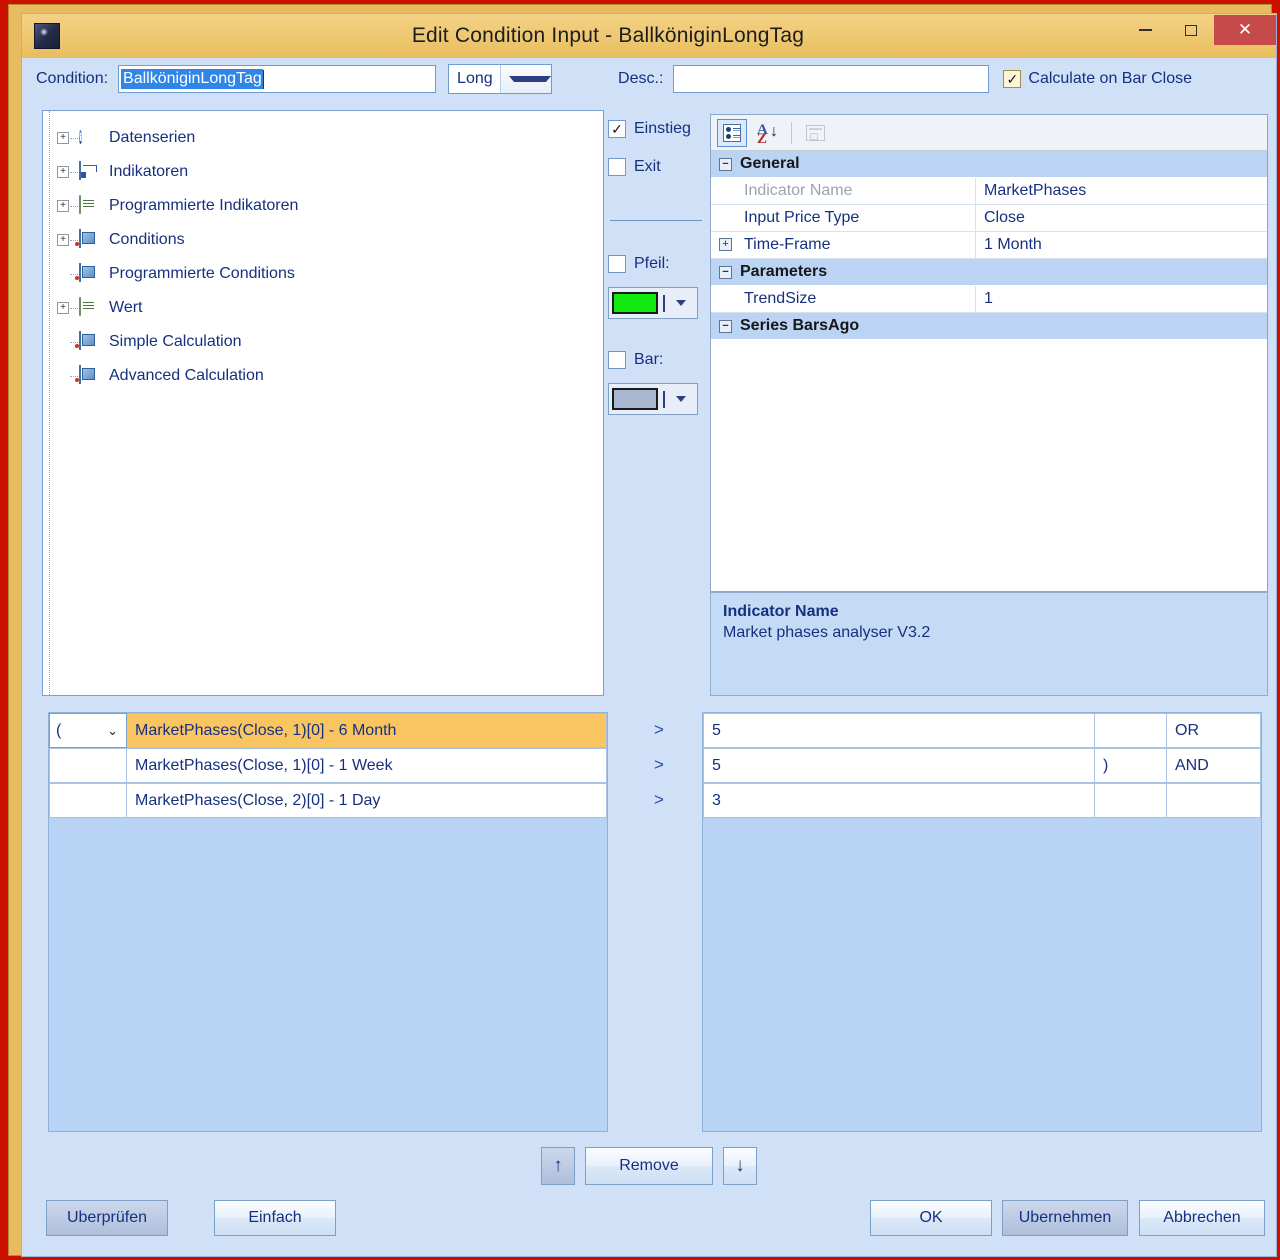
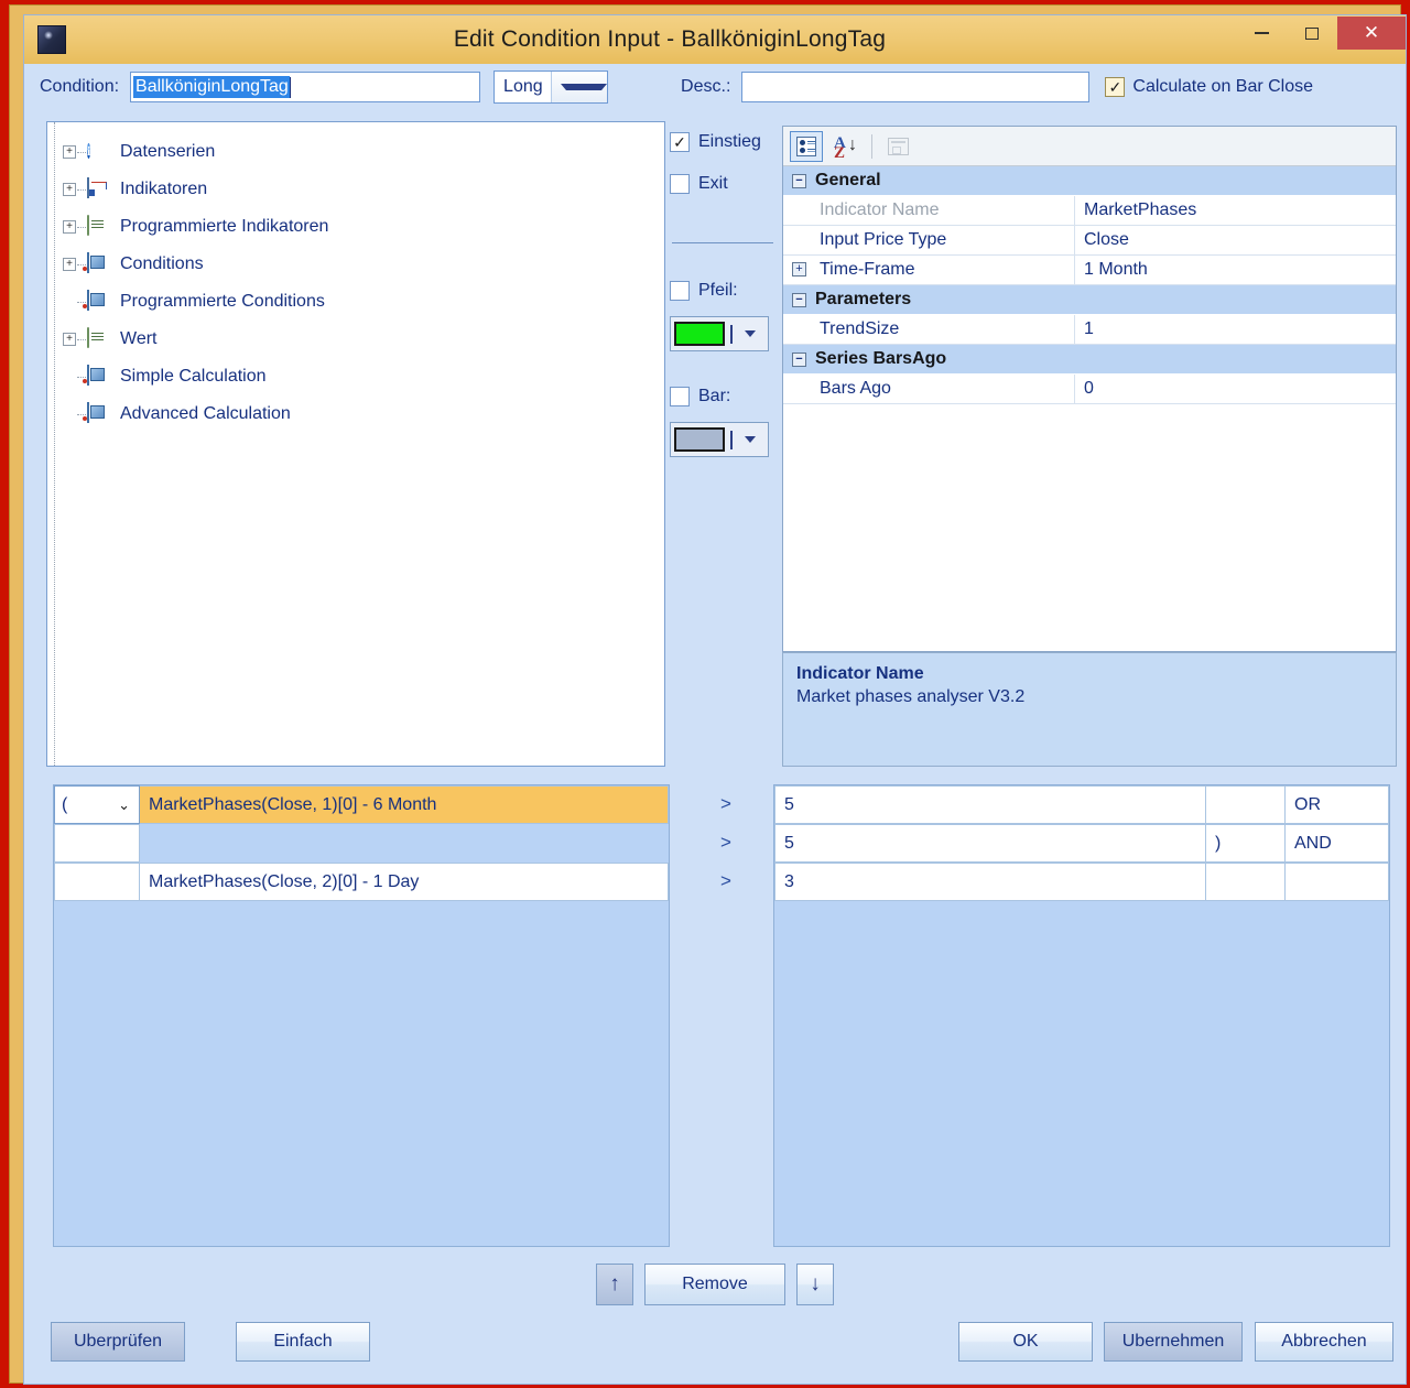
  Edit Condition Input - BallköniginLongTag
  ✕
  Condition:
  BallköniginLongTag
  Long
  Desc.:
  ✓
  Calculate on Bar Close
  +
  i
  Datenserien
  +
  Indikatoren
  +
  Programmierte Indikatoren
  +
  Conditions
  Programmierte Conditions
  +
  Wert
  Simple Calculation
  Advanced Calculation
  ✓
  Einstieg
  Exit
  Pfeil:
  Bar:
  A
  Z
  ↓
  −
  General
  Indicator Name
  MarketPhases
  Input Price Type
  Close
  +
  Time-Frame
  1 Month
  −
  Parameters
  TrendSize
  1
  −
  Series BarsAgo
+ Bars Ago
+ 0
  Indicator Name
  Market phases analyser V3.2
  (
  ⌄
  MarketPhases(Close, 1)[0] - 6 Month
- MarketPhases(Close, 1)[0] - 1 Week
  MarketPhases(Close, 2)[0] - 1 Day
  >
  >
  >
  5
  OR
  5
  )
  AND
  3
  ↑
  Remove
  ↓
  Uberprüfen
  Einfach
  OK
  Ubernehmen
  Abbrechen
